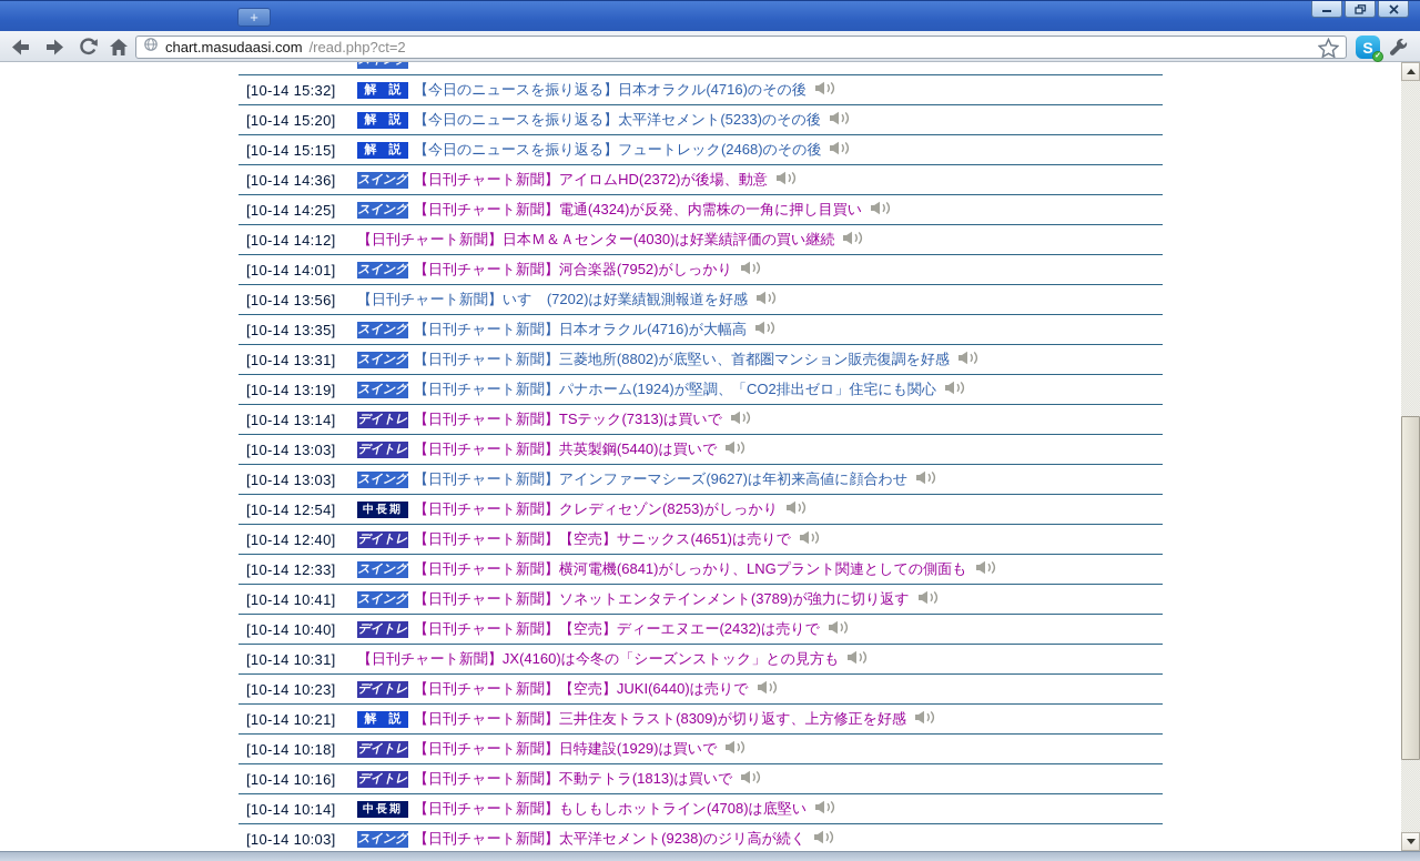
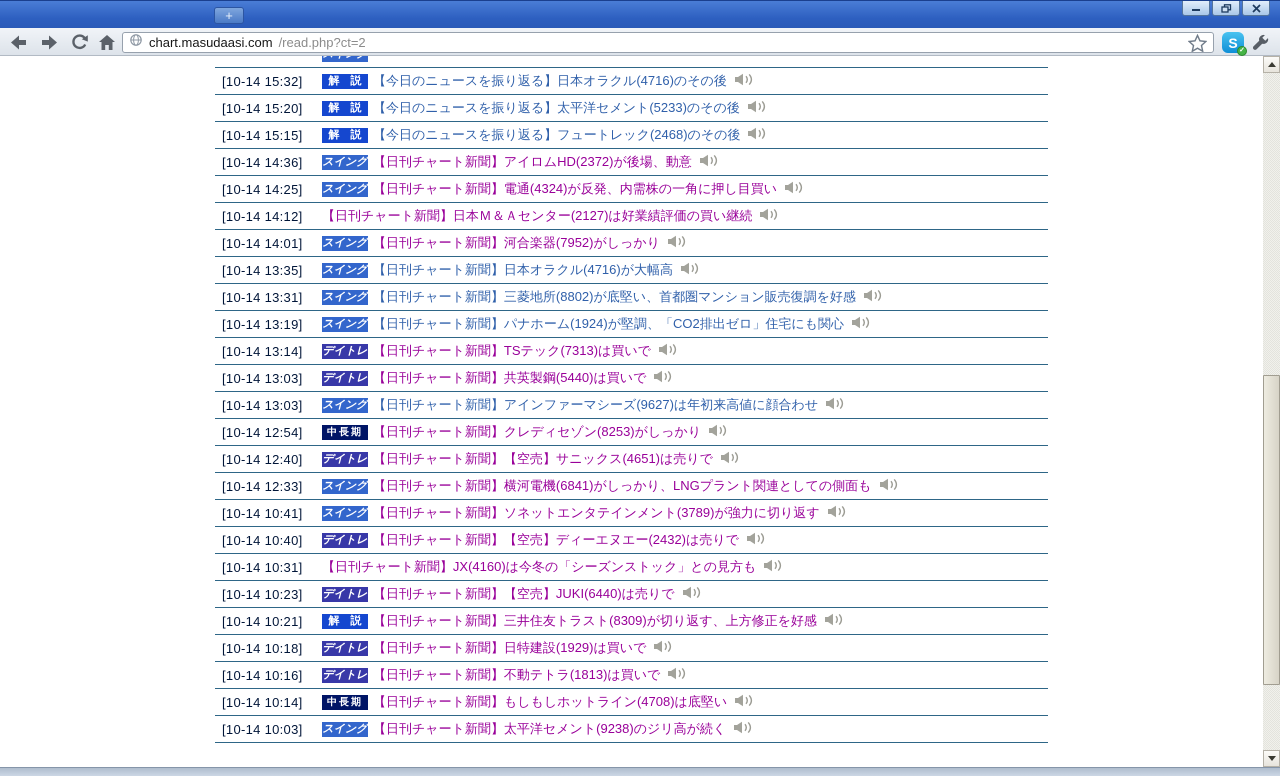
  +
  chart.masudaasi.com
  /read.php?ct=2
  S
  [10-14 15:32]
  解 説
  【今日のニュースを振り返る】日本オラクル(4716)のその後
  [10-14 15:20]
  解 説
  【今日のニュースを振り返る】太平洋セメント(5233)のその後
  [10-14 15:15]
  解 説
  【今日のニュースを振り返る】フュートレック(2468)のその後
  [10-14 14:36]
  スイング
  【日刊チャート新聞】アイロムHD(2372)が後場、動意
  [10-14 14:25]
  スイング
  【日刊チャート新聞】電通(4324)が反発、内需株の一角に押し目買い
  [10-14 14:12]
- 【日刊チャート新聞】日本Ｍ＆Ａセンター(4030)は好業績評価の買い継続
+ 【日刊チャート新聞】日本Ｍ＆Ａセンター(2127)は好業績評価の買い継続
  [10-14 14:01]
  スイング
  【日刊チャート新聞】河合楽器(7952)がしっかり
- [10-14 13:56]
- 【日刊チャート新聞】いすゞ(7202)は好業績観測報道を好感
  [10-14 13:35]
  スイング
  【日刊チャート新聞】日本オラクル(4716)が大幅高
  [10-14 13:31]
  スイング
  【日刊チャート新聞】三菱地所(8802)が底堅い、首都圏マンション販売復調を好感
  [10-14 13:19]
  スイング
  【日刊チャート新聞】パナホーム(1924)が堅調、「CO2排出ゼロ」住宅にも関心
  [10-14 13:14]
  デイトレ
  【日刊チャート新聞】TSテック(7313)は買いで
  [10-14 13:03]
  デイトレ
  【日刊チャート新聞】共英製鋼(5440)は買いで
  [10-14 13:03]
  スイング
  【日刊チャート新聞】アインファーマシーズ(9627)は年初来高値に顔合わせ
  [10-14 12:54]
  中長期
  【日刊チャート新聞】クレディセゾン(8253)がしっかり
  [10-14 12:40]
  デイトレ
  【日刊チャート新聞】【空売】サニックス(4651)は売りで
  [10-14 12:33]
  スイング
  【日刊チャート新聞】横河電機(6841)がしっかり、LNGプラント関連としての側面も
  [10-14 10:41]
  スイング
  【日刊チャート新聞】ソネットエンタテインメント(3789)が強力に切り返す
  [10-14 10:40]
  デイトレ
  【日刊チャート新聞】【空売】ディーエヌエー(2432)は売りで
  [10-14 10:31]
  【日刊チャート新聞】JX(4160)は今冬の「シーズンストック」との見方も
  [10-14 10:23]
  デイトレ
  【日刊チャート新聞】【空売】JUKI(6440)は売りで
  [10-14 10:21]
  解 説
  【日刊チャート新聞】三井住友トラスト(8309)が切り返す、上方修正を好感
  [10-14 10:18]
  デイトレ
  【日刊チャート新聞】日特建設(1929)は買いで
  [10-14 10:16]
  デイトレ
  【日刊チャート新聞】不動テトラ(1813)は買いで
  [10-14 10:14]
  中長期
  【日刊チャート新聞】もしもしホットライン(4708)は底堅い
  [10-14 10:03]
  スイング
  【日刊チャート新聞】太平洋セメント(9238)のジリ高が続く
